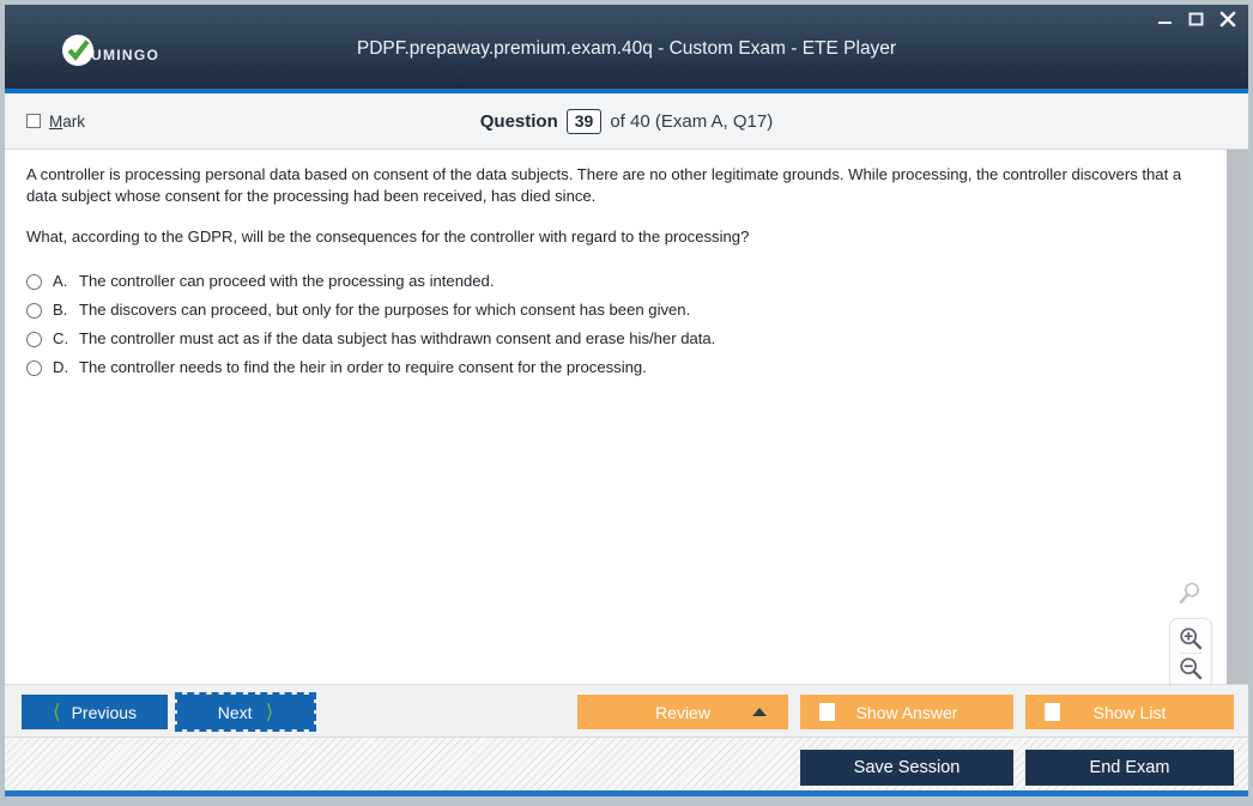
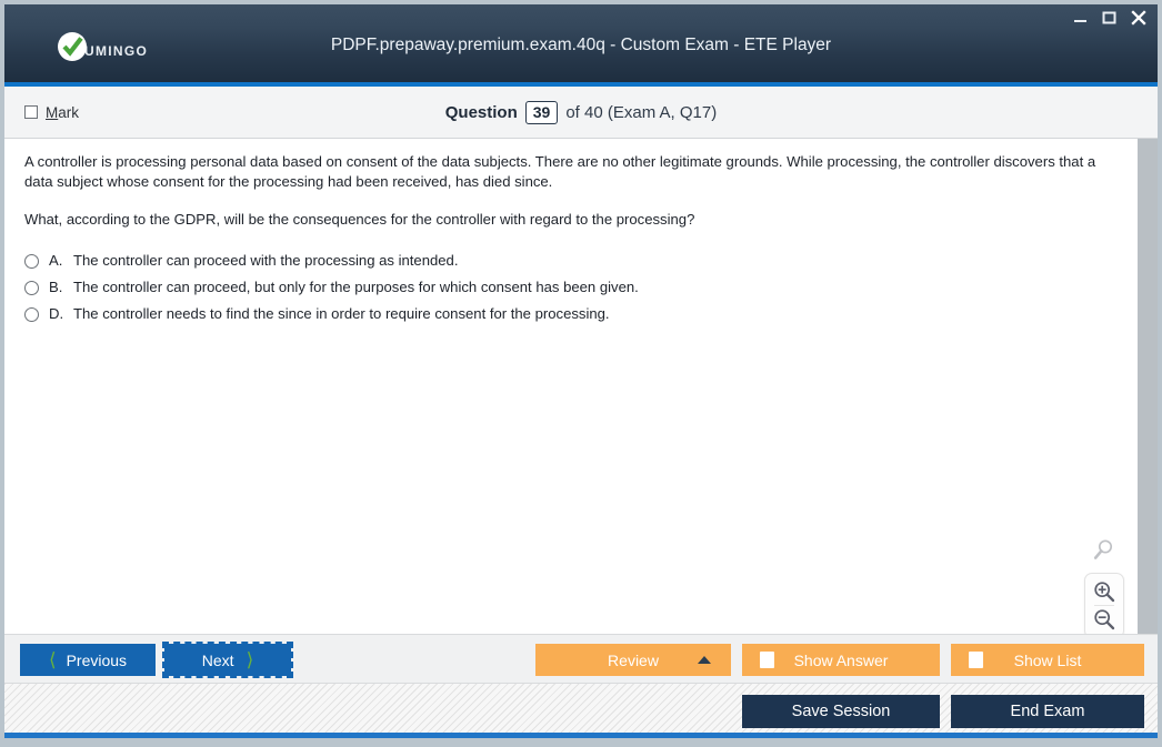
  PDPF.prepaway.premium.exam.40q - Custom Exam - ETE Player
  UMINGO
  Mark
  Question
  39
  of 40 (Exam A, Q17)
  A controller is processing personal data based on consent of the data subjects. There are no other legitimate grounds. While processing, the controller discovers that a data subject whose consent for the processing had been received, has died since.
  What, according to the GDPR, will be the consequences for the controller with regard to the processing?
  A.
  The controller can proceed with the processing as intended.
  B.
- The discovers can proceed, but only for the purposes for which consent has been given.
+ The controller can proceed, but only for the purposes for which consent has been given.
- C.
- The controller must act as if the data subject has withdrawn consent and erase his/her data.
  D.
- The controller needs to find the heir in order to require consent for the processing.
+ The controller needs to find the since in order to require consent for the processing.
  ⟨
  Previous
  Next
  ⟩
  Review
  Show Answer
  Show List
  Save Session
  End Exam
